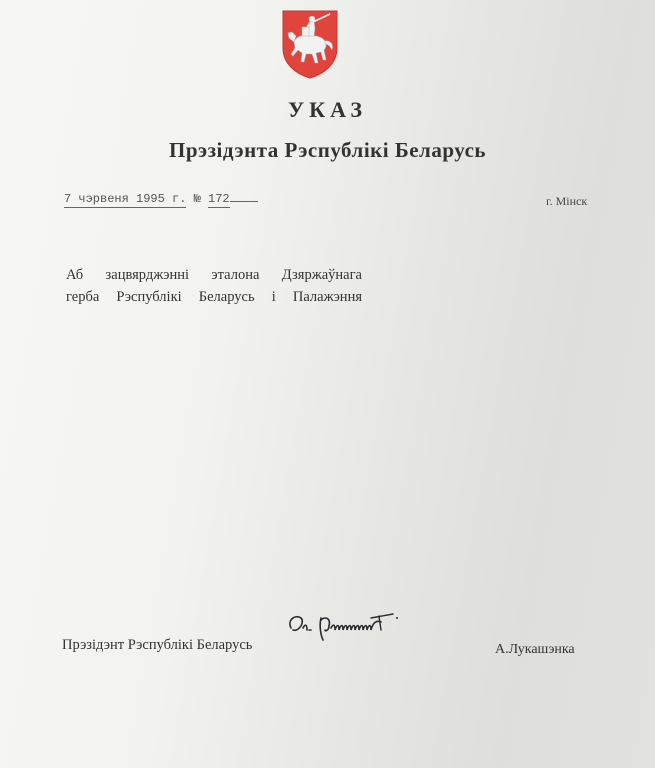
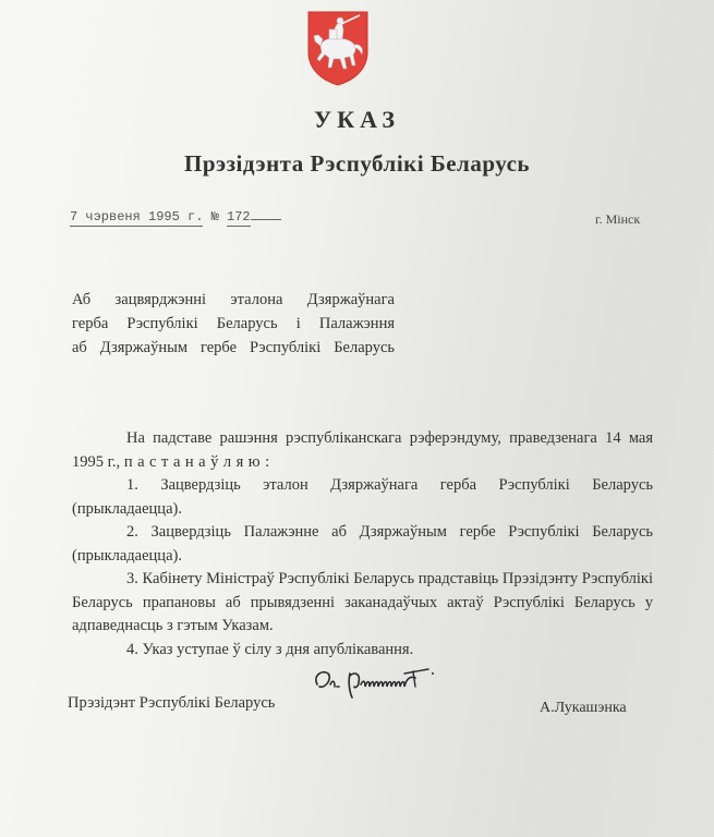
  УКАЗ
  Прэзідэнта Рэспублікі Беларусь
  7 чэрвеня 1995 г. № 172
  г. Мінск
  Аб зацвярджэнні эталона Дзяржаўнага
  герба Рэспублікі Беларусь і Палажэння
+ аб Дзяржаўным гербе Рэспублікі Беларусь
+ На падставе рашэння рэспубліканскага рэферэндуму, праведзенага 14 мая 1995 г., пастанаўляю:
+ 1. Зацвердзіць эталон Дзяржаўнага герба Рэспублікі Беларусь (прыкладаецца).
+ 2. Зацвердзіць Палажэнне аб Дзяржаўным гербе Рэспублікі Беларусь (прыкладаецца).
+ 3. Кабінету Міністраў Рэспублікі Беларусь прадставіць Прэзідэнту Рэспублікі Беларусь прапановы аб прывядзенні заканадаўчых актаў Рэспублікі Беларусь у адпаведнасць з гэтым Указам.
+ 4. Указ уступае ў сілу з дня апублікавання.
  Прэзідэнт Рэспублікі Беларусь
  А.Лукашэнка
